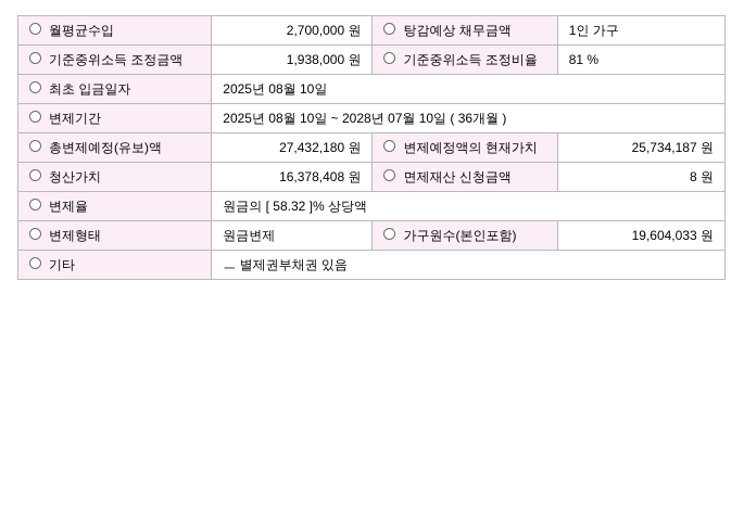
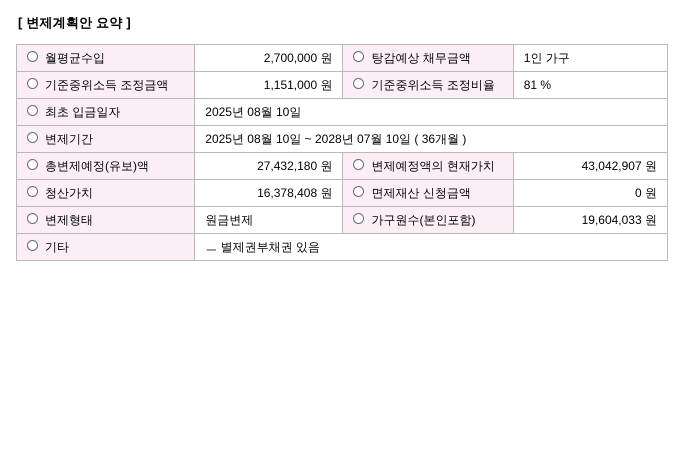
+ [ 변제계획안 요약 ]
  월평균수입	2,700,000 원	탕감예상 채무금액	1인 가구
- 기준중위소득 조정금액	1,938,000 원	기준중위소득 조정비율	81 %
+ 기준중위소득 조정금액	1,151,000 원	기준중위소득 조정비율	81 %
  최초 입금일자	2025년 08월 10일
  변제기간	2025년 08월 10일 ~ 2028년 07월 10일 ( 36개월 )
- 총변제예정(유보)액	27,432,180 원	변제예정액의 현재가치	25,734,187 원
+ 총변제예정(유보)액	27,432,180 원	변제예정액의 현재가치	43,042,907 원
- 청산가치	16,378,408 원	면제재산 신청금액	8 원
+ 청산가치	16,378,408 원	면제재산 신청금액	0 원
- 변제율	원금의 [ 58.32 ]% 상당액
  변제형태	원금변제	가구원수(본인포함)	19,604,033 원
  기타	ㅡ 별제권부채권 있음
